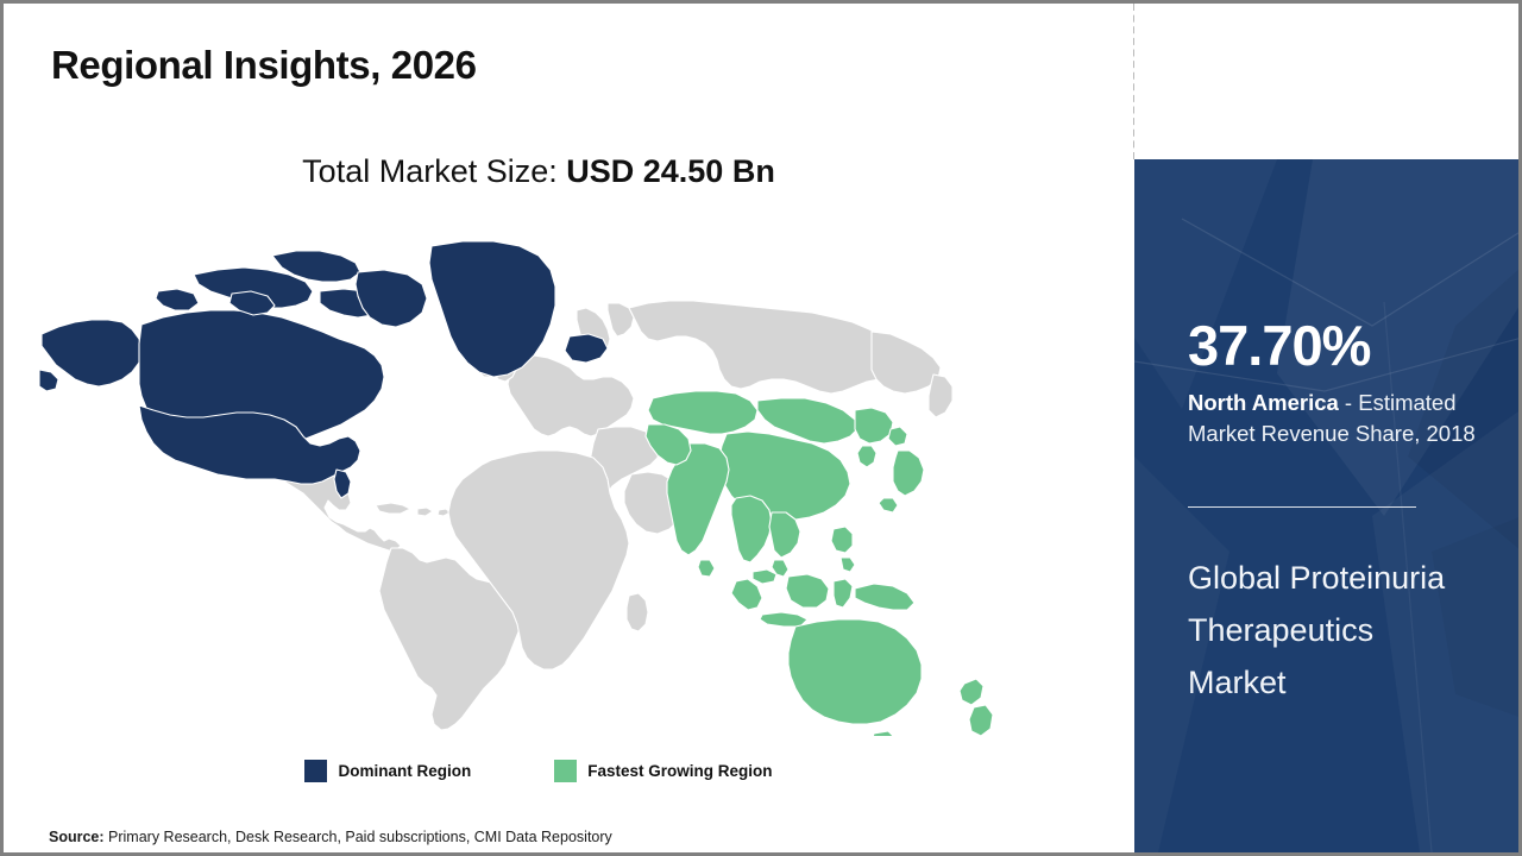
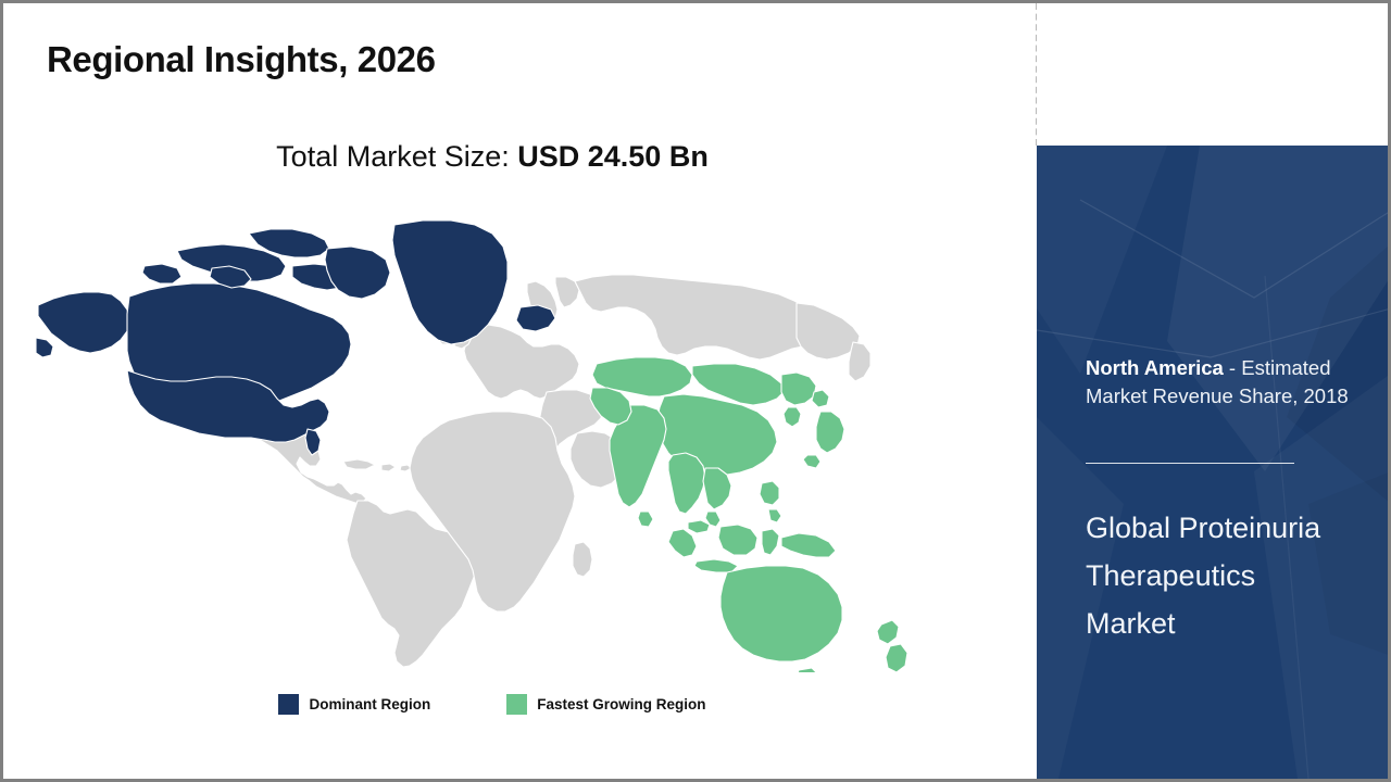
  Regional Insights, 2026
  Total Market Size: USD 24.50 Bn
  Dominant Region
  Fastest Growing Region
- Source: Primary Research, Desk Research, Paid subscriptions, CMI Data Repository
- 37.70%
  North America - Estimated Market Revenue Share, 2018
  Global Proteinuria Therapeutics Market
